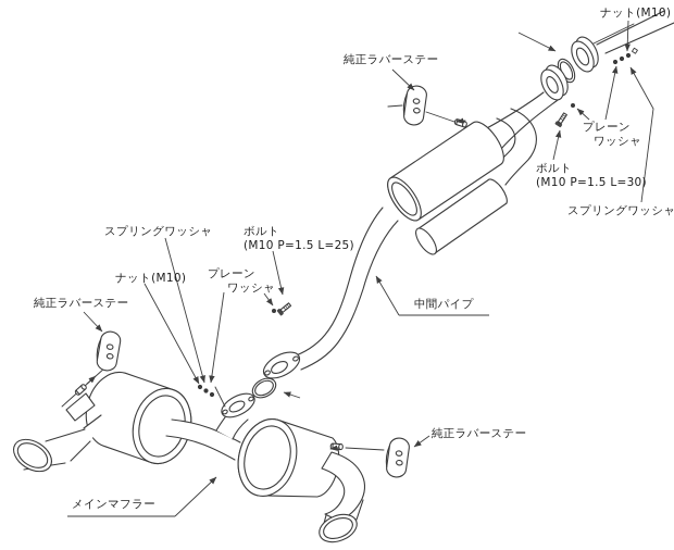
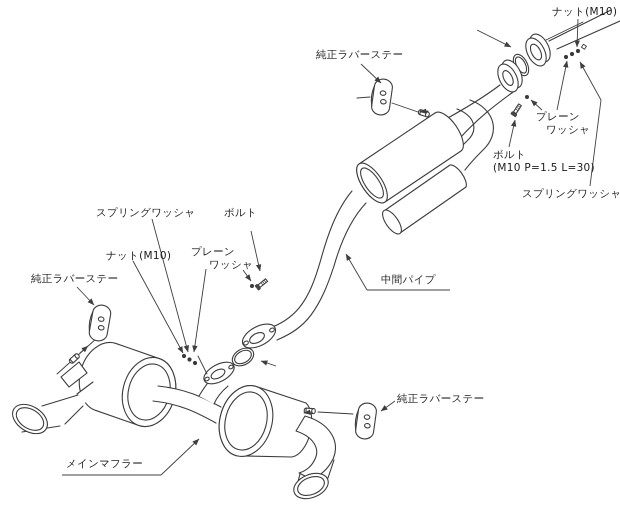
  ナット(M10)
  純正ラバーステー
  プレーン
  ワッシャ
  ボルト
  (M10 P=1.5 L=30)
  スプリングワッシャ
  スプリングワッシャ
  ボルト
- (M10 P=1.5 L=25)
  ナット(M10)
  プレーン
  ワッシャ
  純正ラバーステー
  中間パイプ
  純正ラバーステー
  メインマフラー
